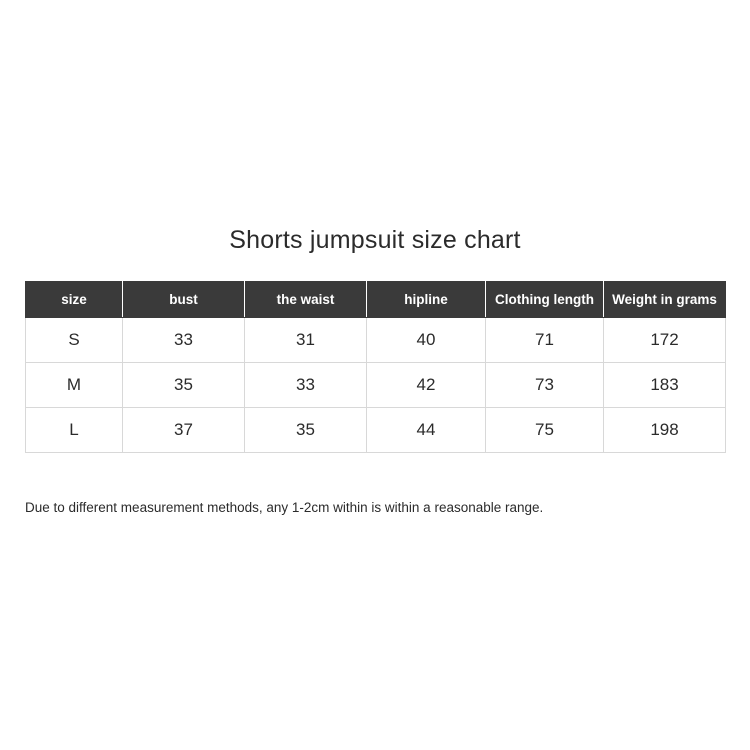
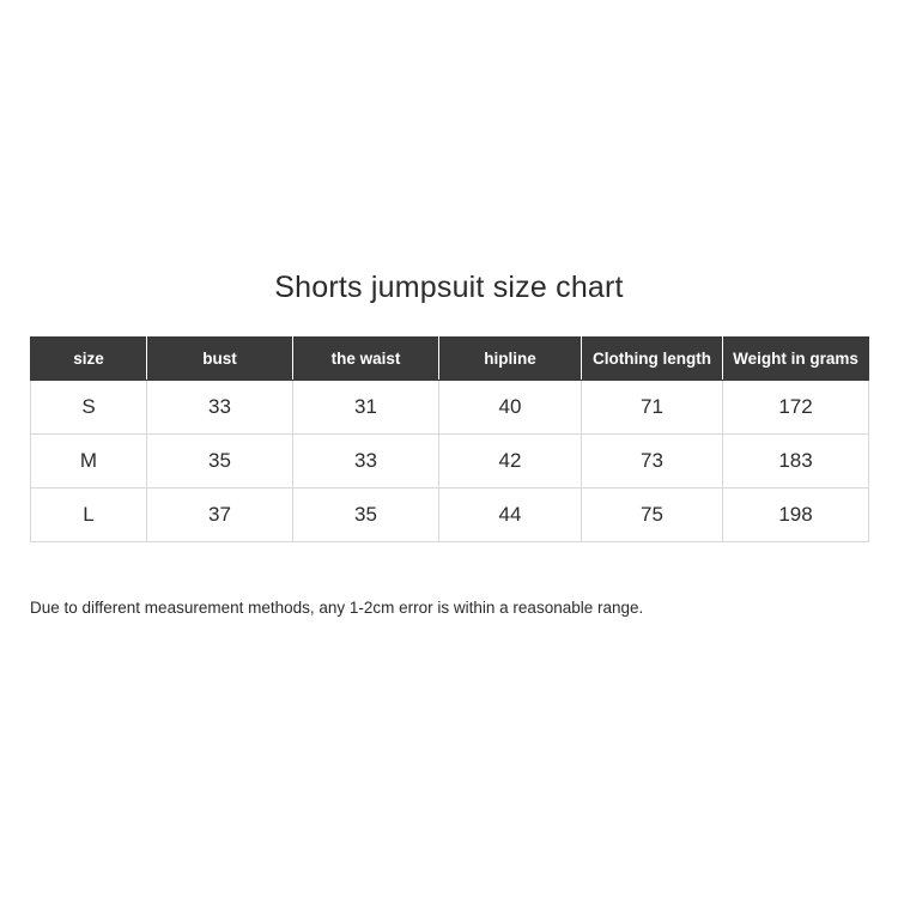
  Shorts jumpsuit size chart
  size	bust	the waist	hipline	Clothing length	Weight in grams
  S	33	31	40	71	172
  M	35	33	42	73	183
  L	37	35	44	75	198
- Due to different measurement methods, any 1-2cm within is within a reasonable range.
+ Due to different measurement methods, any 1-2cm error is within a reasonable range.
